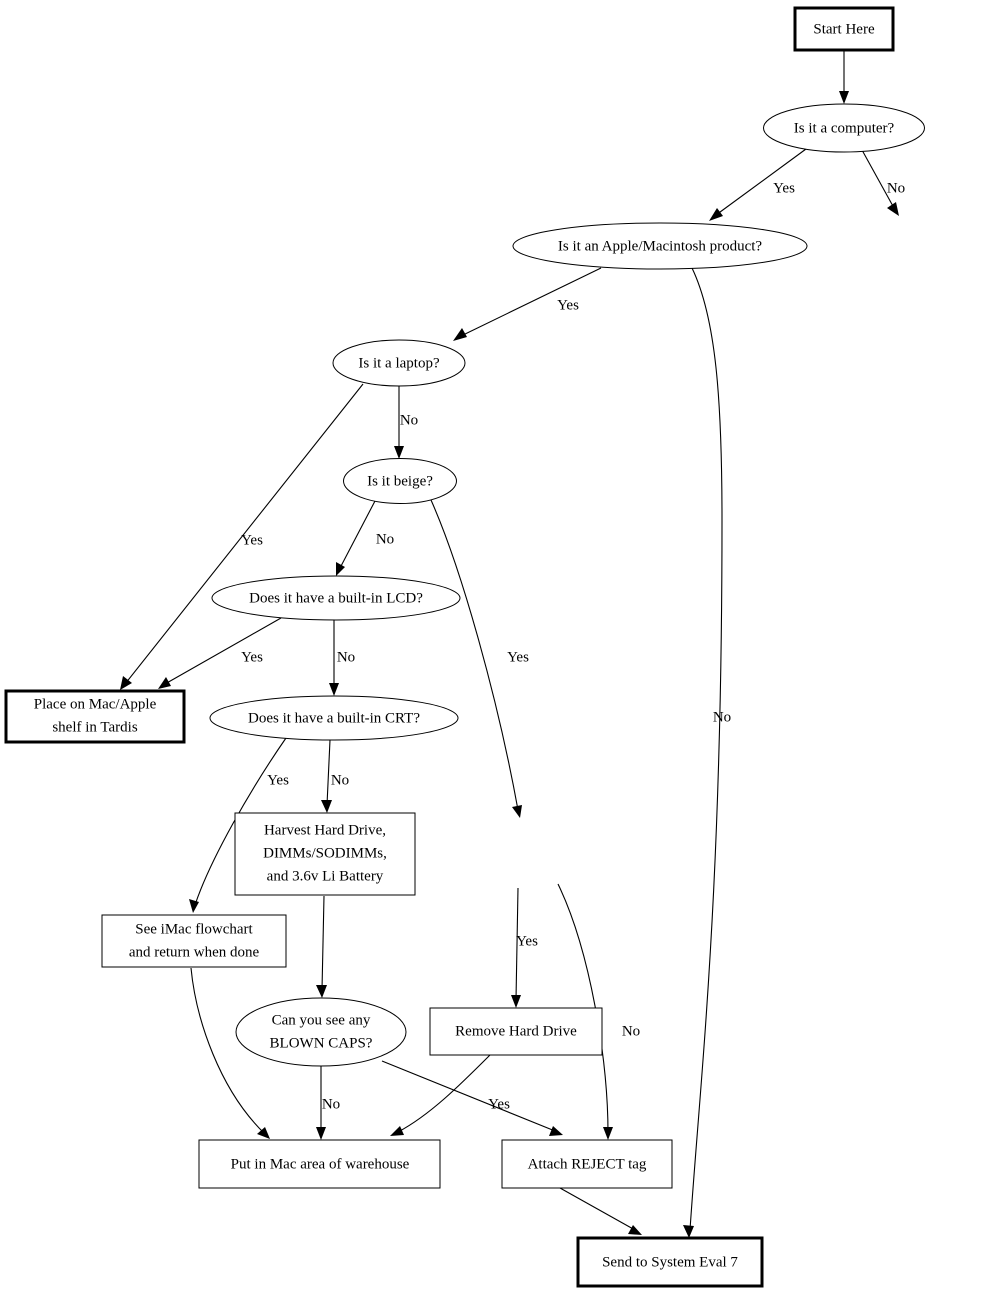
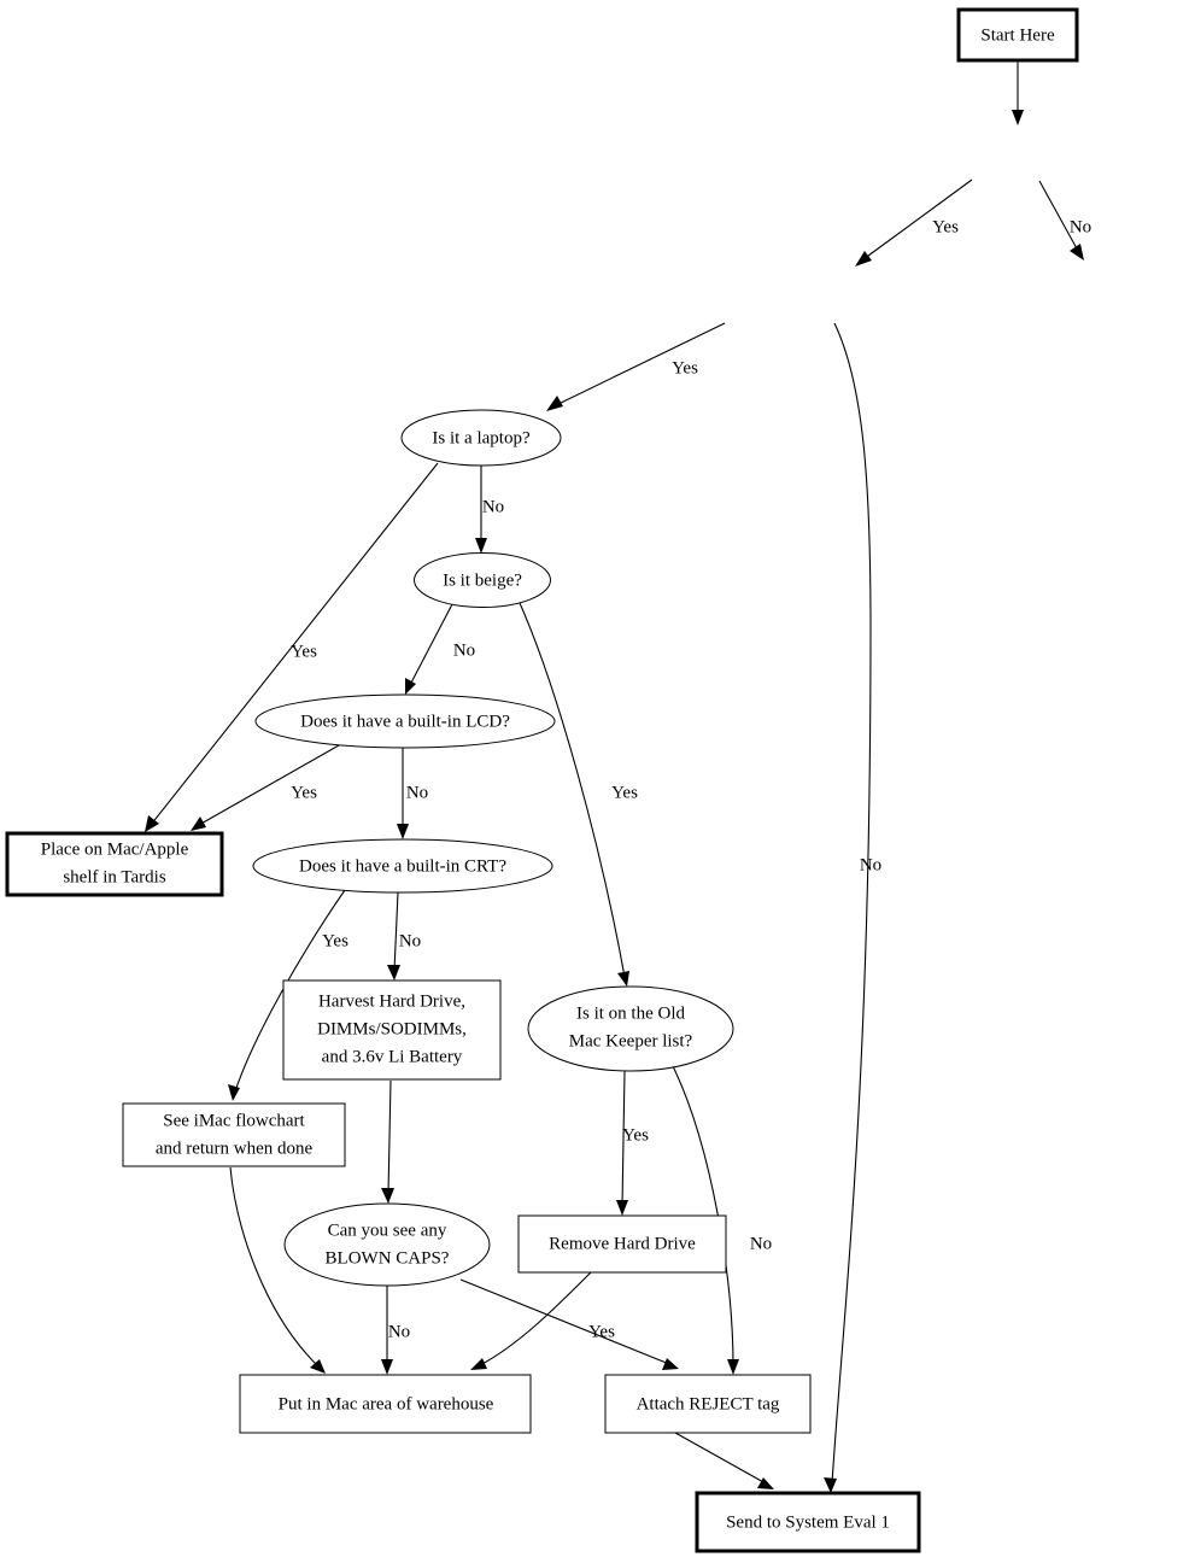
  Yes
  No
  Yes
  No
  Yes
  No
  No
  Yes
  Yes
  No
  Yes
  No
  Yes
  No
  No
  Yes
  Start Here
- Is it a computer?
- Is it an Apple/Macintosh product?
  Is it a laptop?
  Is it beige?
  Does it have a built-in LCD?
  Does it have a built-in CRT?
  Place on Mac/Apple
  shelf in Tardis
  Harvest Hard Drive,
  DIMMs/SODIMMs,
  and 3.6v Li Battery
  See iMac flowchart
  and return when done
+ Is it on the Old
+ Mac Keeper list?
  Can you see any
  BLOWN CAPS?
  Remove Hard Drive
  Put in Mac area of warehouse
  Attach REJECT tag
- Send to System Eval 7
+ Send to System Eval 1
